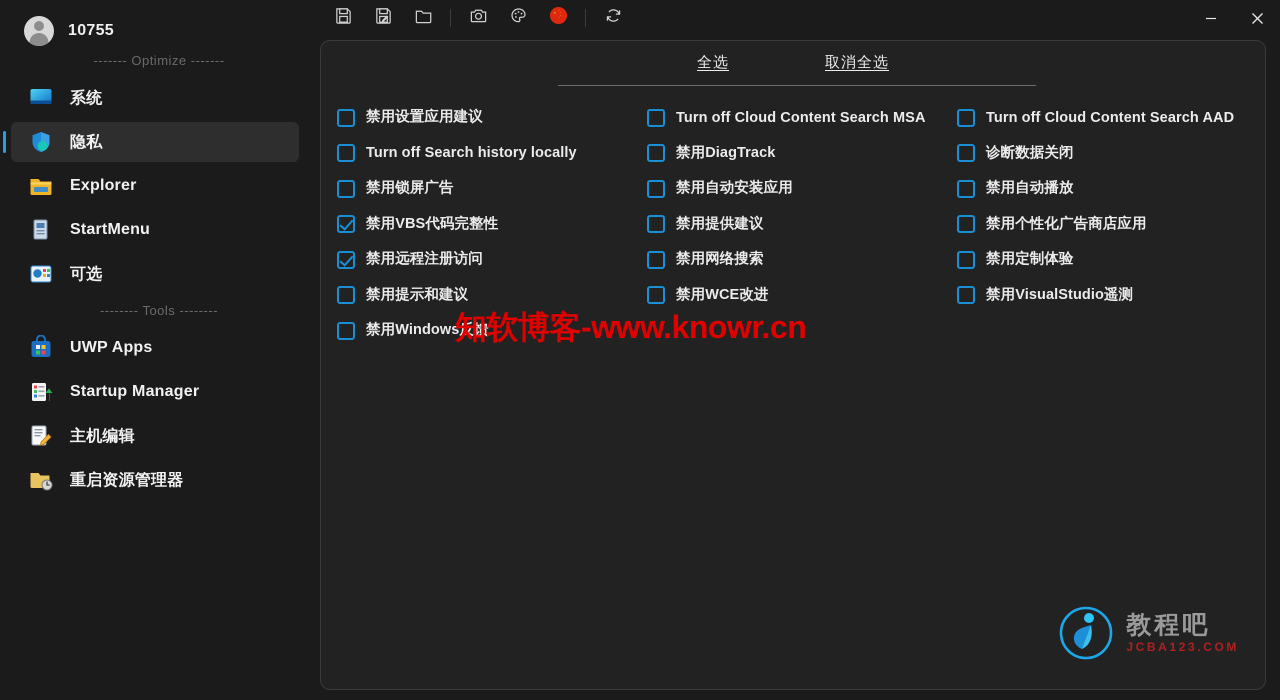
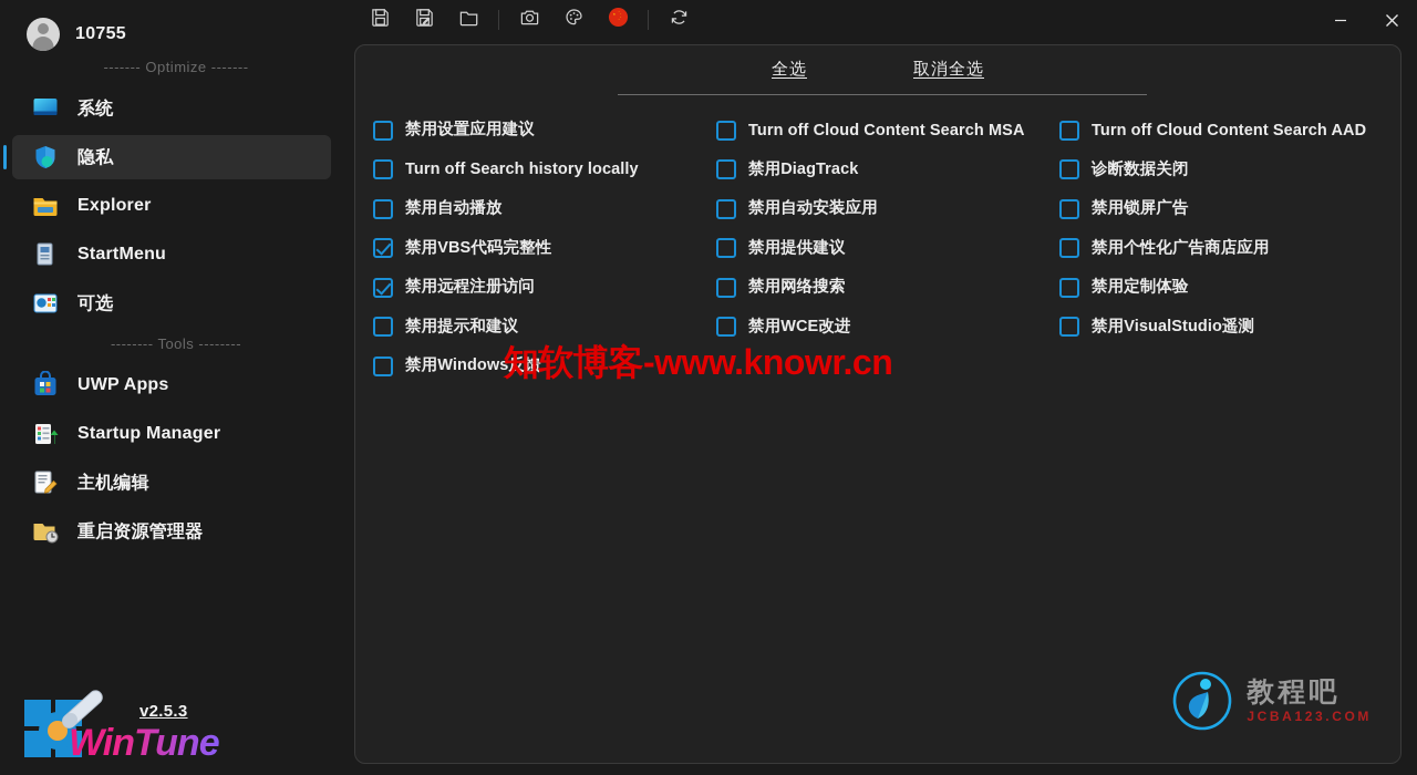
  10755
  ------- Optimize -------
  系统
  隐私
  Explorer
  StartMenu
  可选
  -------- Tools --------
  UWP Apps
  Startup Manager
  主机编辑
  重启资源管理器
+ v2.5.3
+ WinTune
  全选
  取消全选
  禁用设置应用建议
  Turn off Search history locally
- 禁用锁屏广告
+ 禁用自动播放
  禁用VBS代码完整性
  禁用远程注册访问
  禁用提示和建议
  禁用Windows反馈
  Turn off Cloud Content Search MSA
  禁用DiagTrack
  禁用自动安装应用
  禁用提供建议
  禁用网络搜索
  禁用WCE改进
  Turn off Cloud Content Search AAD
  诊断数据关闭
- 禁用自动播放
+ 禁用锁屏广告
  禁用个性化广告商店应用
  禁用定制体验
  禁用VisualStudio遥测
  教程吧
  JCBA123.COM
  知软博客-www.knowr.cn
